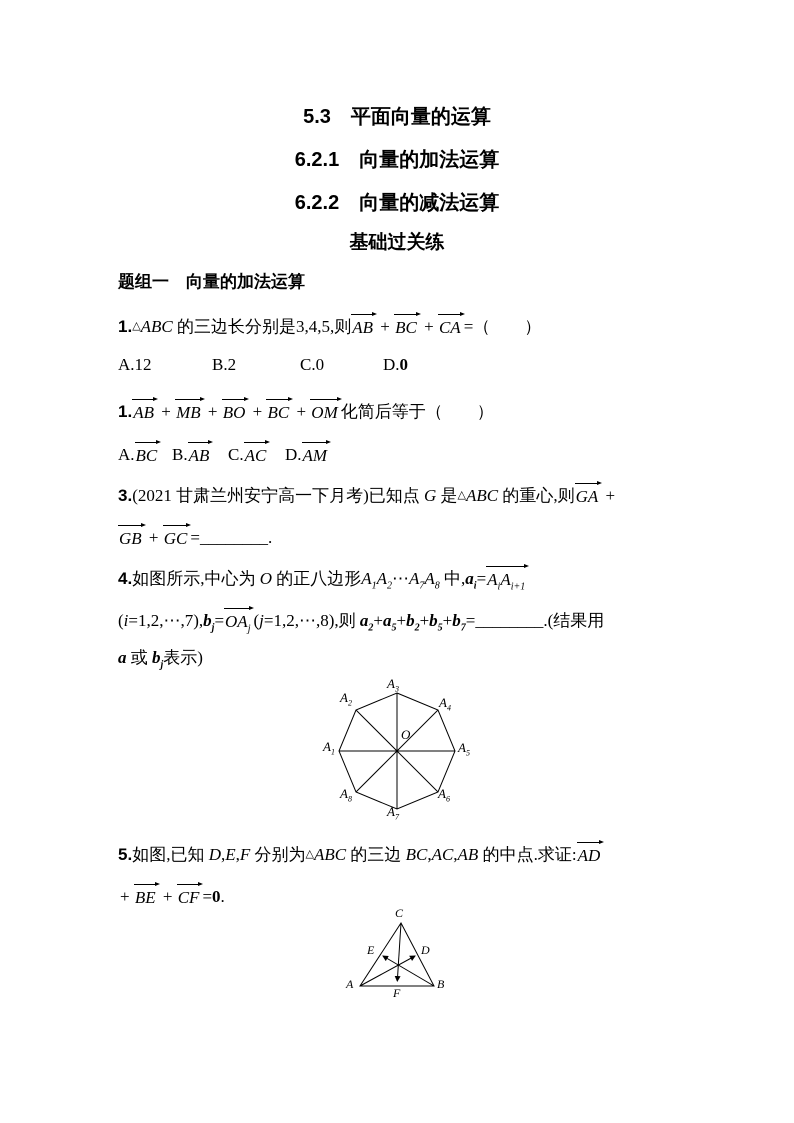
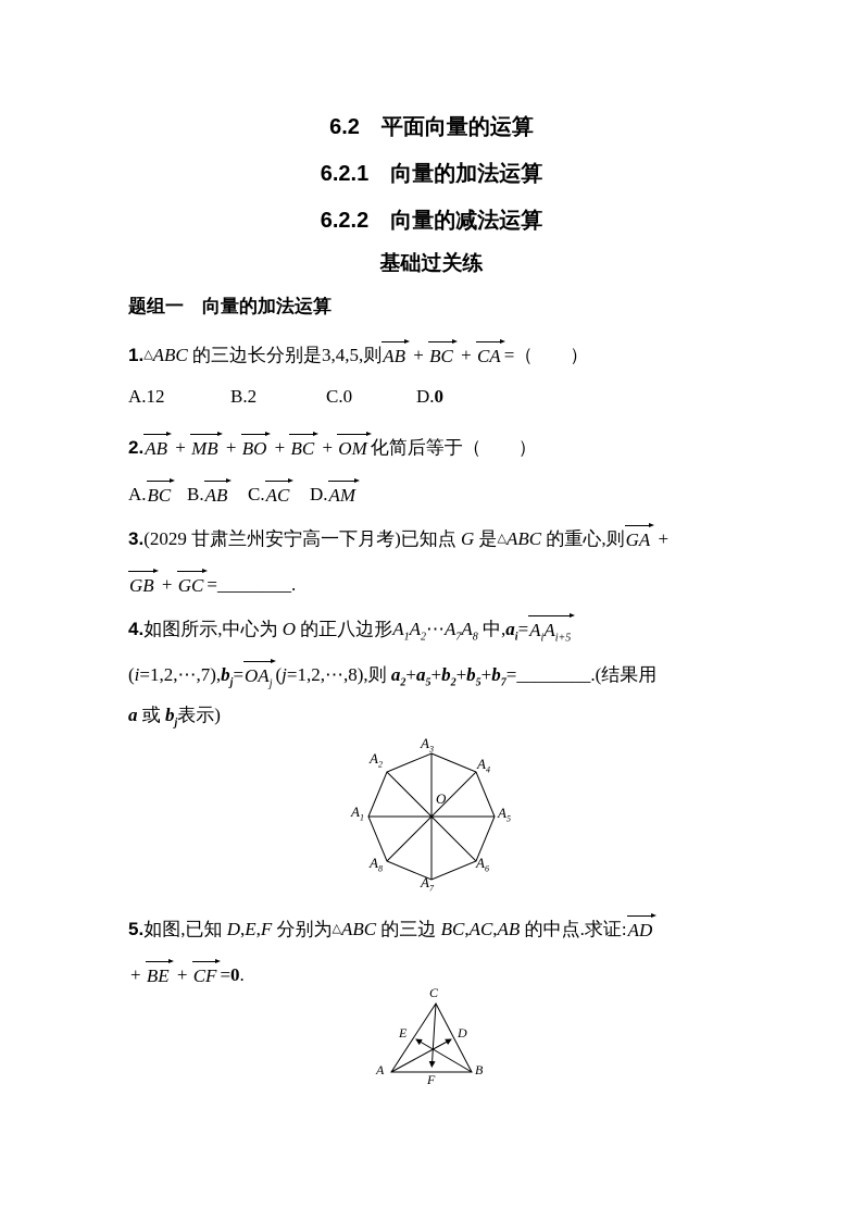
- 5.3 平面向量的运算
+ 6.2 平面向量的运算
  6.2.1 向量的加法运算
  6.2.2 向量的减法运算
  基础过关练
  题组一 向量的加法运算
  1.△ABC 的三边长分别是3,4,5,则AB + BC + CA =（ ）
  A.12
  B.2
  C.0
  D.0
- 1.AB + MB + BO + BC + OM 化简后等于（ ）
+ 2.AB + MB + BO + BC + OM 化简后等于（ ）
  A.BC
  B.AB
  C.AC
  D.AM
- 3.(2021 甘肃兰州安宁高一下月考)已知点 G 是△ABC 的重心,则GA +
+ 3.(2029 甘肃兰州安宁高一下月考)已知点 G 是△ABC 的重心,则GA +
  GB + GC =________.
- 4.如图所示,中心为 O 的正八边形A1A2⋯A7A8 中,ai=AiAi+1
+ 4.如图所示,中心为 O 的正八边形A1A2⋯A7A8 中,ai=AiAi+5
  (i=1,2,⋯,7),bj=OAj(j=1,2,⋯,8),则 a2+a5+b2+b5+b7=________.(结果用
  a 或 bj表示)
  A3
  A2
  A4
  A1
  A5
  O
  A8
  A6
  A7
  5.如图,已知 D,E,F 分别为△ABC 的三边 BC,AC,AB 的中点.求证:AD
  + BE + CF =0.
  C
  E
  D
  A
  B
  F
